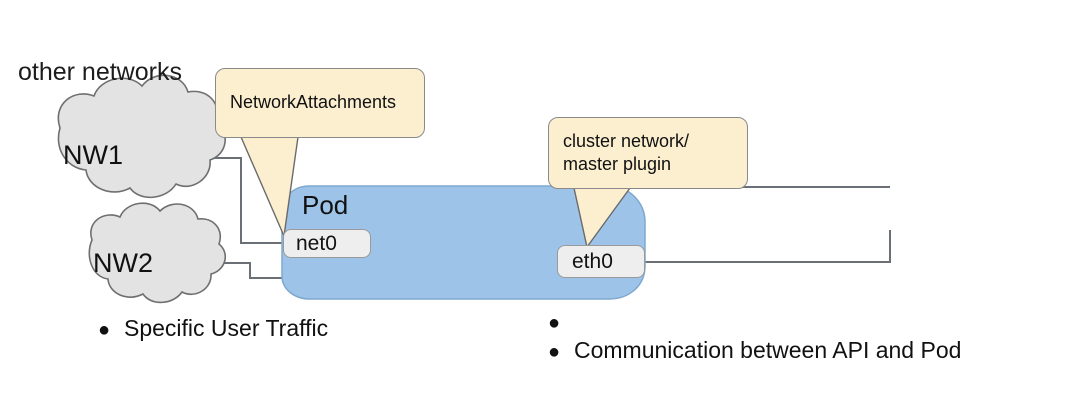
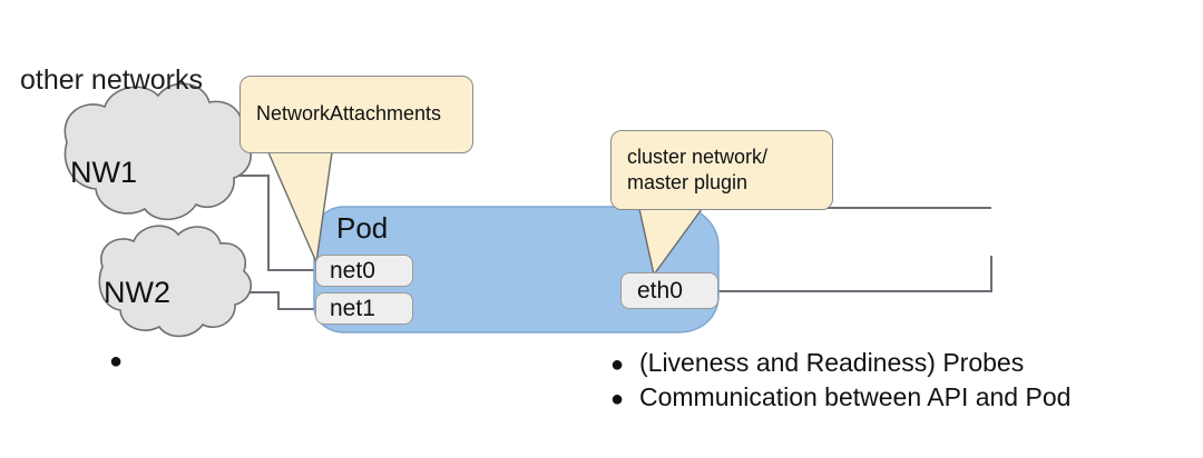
  other networks
  NW1
  NW2
  Pod
  net0
+ net1
  eth0
  NetworkAttachments
  cluster network/
  master plugin
  ●
- Specific User Traffic
  ●
+ (Liveness and Readiness) Probes
  ●
  Communication between API and Pod
